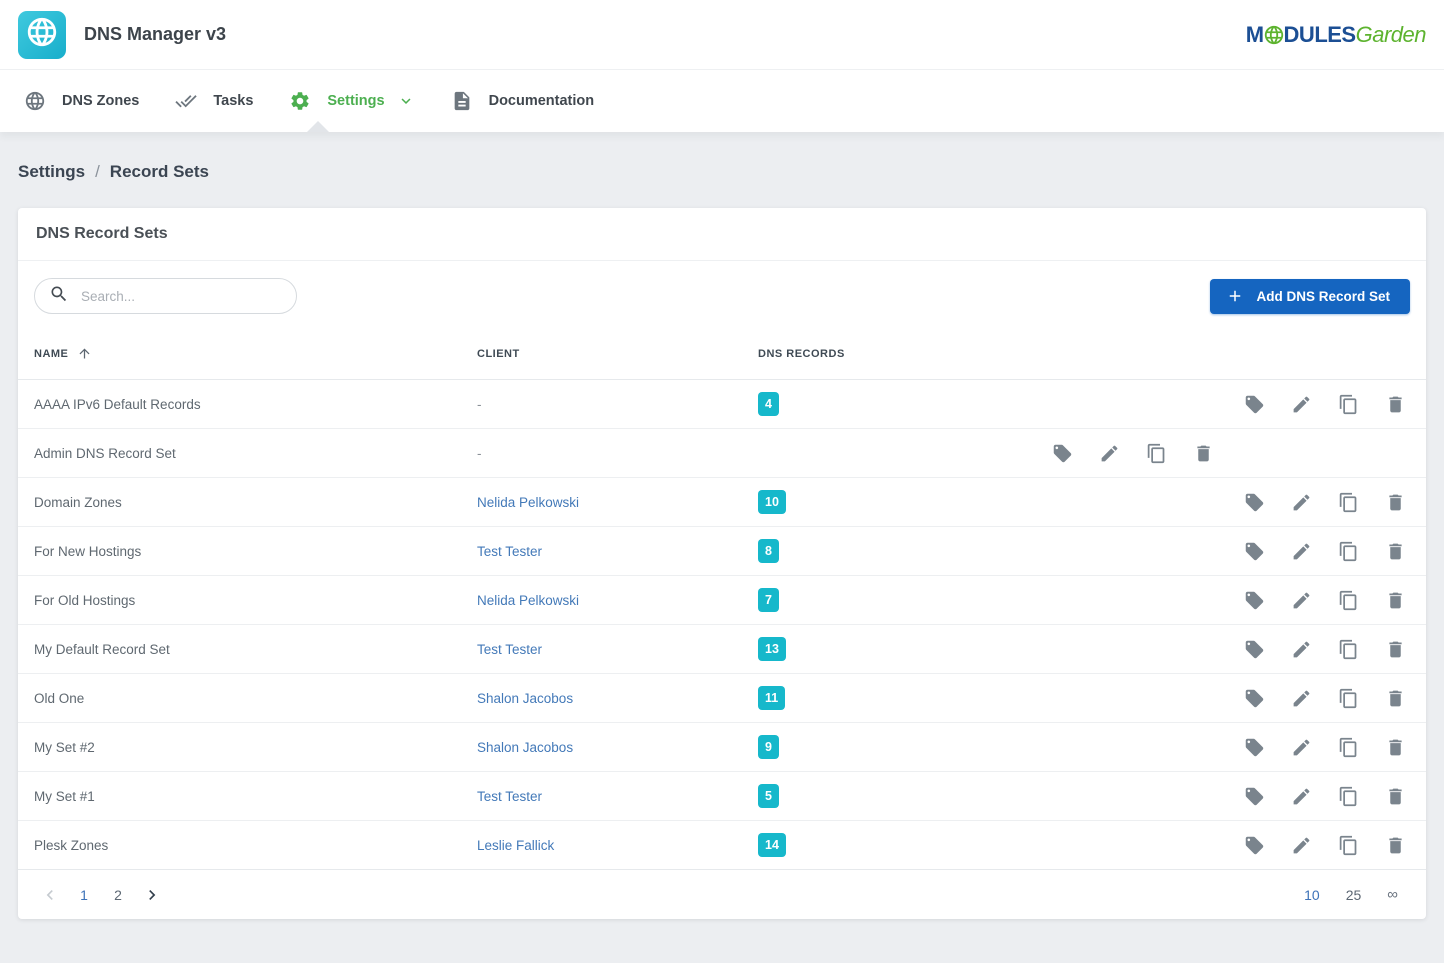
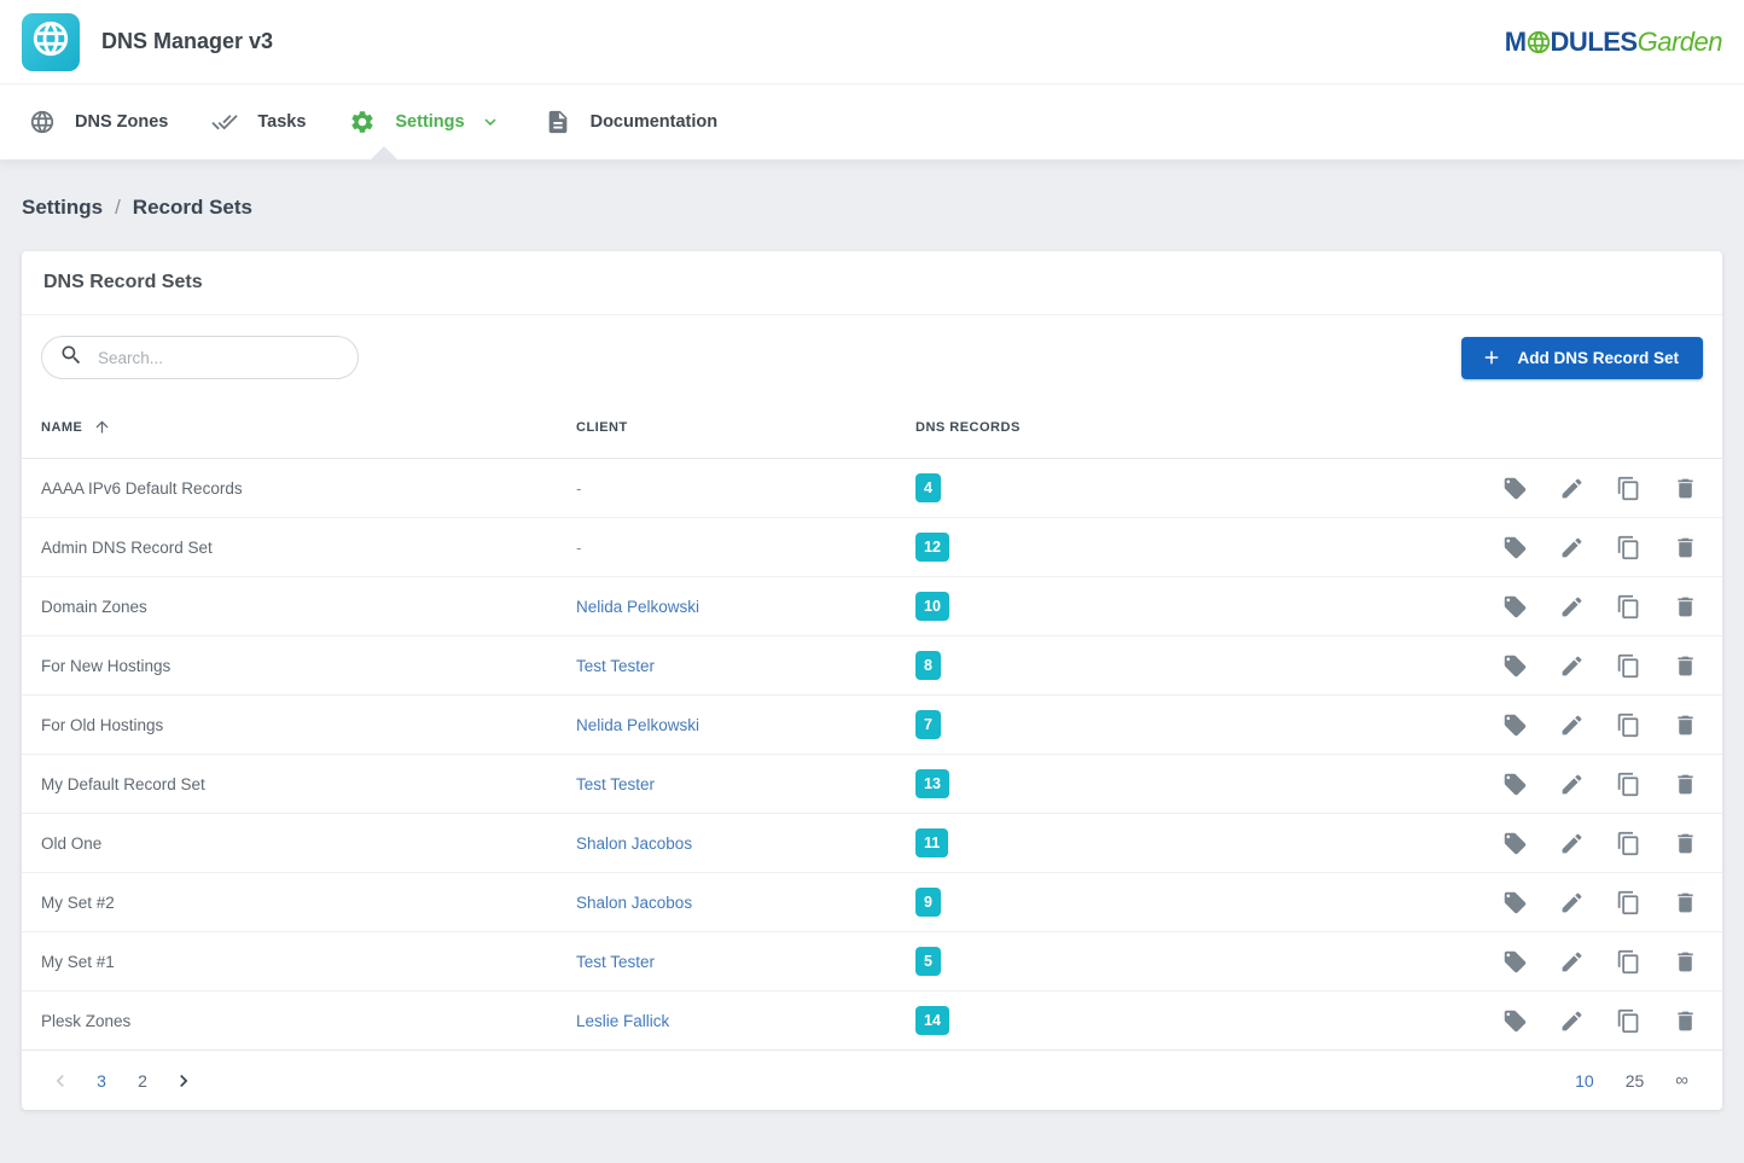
  DNS Manager v3
  M
  DULES
  Garden
  DNS Zones
  Tasks
  Settings
  Documentation
  Settings
  /
  Record Sets
  DNS Record Sets
  Search...
  Add DNS Record Set
  NAME
  CLIENT
  DNS RECORDS
  AAAA IPv6 Default Records
  -
  4
  Admin DNS Record Set
  -
+ 12
  Domain Zones
  Nelida Pelkowski
  10
  For New Hostings
  Test Tester
  8
  For Old Hostings
  Nelida Pelkowski
  7
  My Default Record Set
  Test Tester
  13
  Old One
  Shalon Jacobos
  11
  My Set #2
  Shalon Jacobos
  9
  My Set #1
  Test Tester
  5
  Plesk Zones
  Leslie Fallick
  14
- 1
+ 3
  2
  10
  25
  ∞
